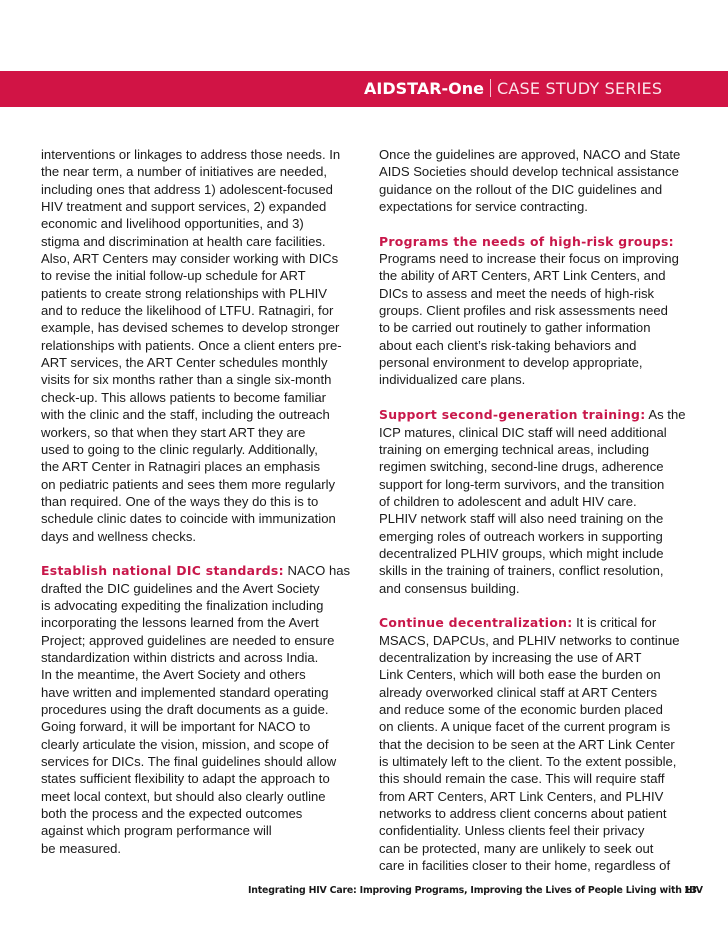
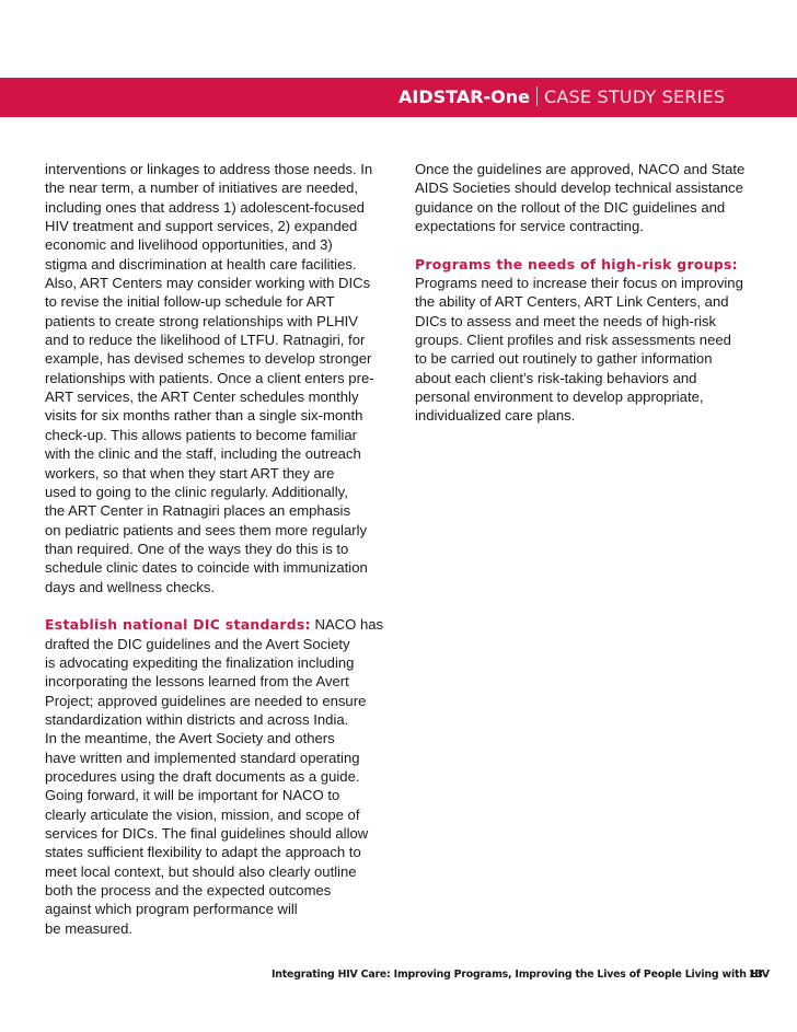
  AIDSTAR-One CASE STUDY SERIES
  interventions or linkages to address those needs. In
  the near term, a number of initiatives are needed,
  including ones that address 1) adolescent-focused
  HIV treatment and support services, 2) expanded
  economic and livelihood opportunities, and 3)
  stigma and discrimination at health care facilities.
  Also, ART Centers may consider working with DICs
  to revise the initial follow-up schedule for ART
  patients to create strong relationships with PLHIV
  and to reduce the likelihood of LTFU. Ratnagiri, for
  example, has devised schemes to develop stronger
  relationships with patients. Once a client enters pre-
  ART services, the ART Center schedules monthly
  visits for six months rather than a single six-month
  check-up. This allows patients to become familiar
  with the clinic and the staff, including the outreach
  workers, so that when they start ART they are
  used to going to the clinic regularly. Additionally,
  the ART Center in Ratnagiri places an emphasis
  on pediatric patients and sees them more regularly
  than required. One of the ways they do this is to
  schedule clinic dates to coincide with immunization
  days and wellness checks.
  Establish national DIC standards: NACO has
  drafted the DIC guidelines and the Avert Society
  is advocating expediting the finalization including
  incorporating the lessons learned from the Avert
  Project; approved guidelines are needed to ensure
  standardization within districts and across India.
  In the meantime, the Avert Society and others
  have written and implemented standard operating
  procedures using the draft documents as a guide.
  Going forward, it will be important for NACO to
  clearly articulate the vision, mission, and scope of
  services for DICs. The final guidelines should allow
  states sufficient flexibility to adapt the approach to
  meet local context, but should also clearly outline
  both the process and the expected outcomes
  against which program performance will
  be measured.
  Once the guidelines are approved, NACO and State
  AIDS Societies should develop technical assistance
  guidance on the rollout of the DIC guidelines and
  expectations for service contracting.
  Programs the needs of high-risk groups:
  Programs need to increase their focus on improving
  the ability of ART Centers, ART Link Centers, and
  DICs to assess and meet the needs of high-risk
  groups. Client profiles and risk assessments need
  to be carried out routinely to gather information
  about each client’s risk-taking behaviors and
  personal environment to develop appropriate,
  individualized care plans.
- Support second-generation training: As the
- ICP matures, clinical DIC staff will need additional
- training on emerging technical areas, including
- regimen switching, second-line drugs, adherence
- support for long-term survivors, and the transition
- of children to adolescent and adult HIV care.
- PLHIV network staff will also need training on the
- emerging roles of outreach workers in supporting
- decentralized PLHIV groups, which might include
- skills in the training of trainers, conflict resolution,
- and consensus building.
- Continue decentralization: It is critical for
- MSACS, DAPCUs, and PLHIV networks to continue
- decentralization by increasing the use of ART
- Link Centers, which will both ease the burden on
- already overworked clinical staff at ART Centers
- and reduce some of the economic burden placed
- on clients. A unique facet of the current program is
- that the decision to be seen at the ART Link Center
- is ultimately left to the client. To the extent possible,
- this should remain the case. This will require staff
- from ART Centers, ART Link Centers, and PLHIV
- networks to address client concerns about patient
- confidentiality. Unless clients feel their privacy
- can be protected, many are unlikely to seek out
- care in facilities closer to their home, regardless of
  Integrating HIV Care: Improving Programs, Improving the Lives of People Living with HIV
  13
